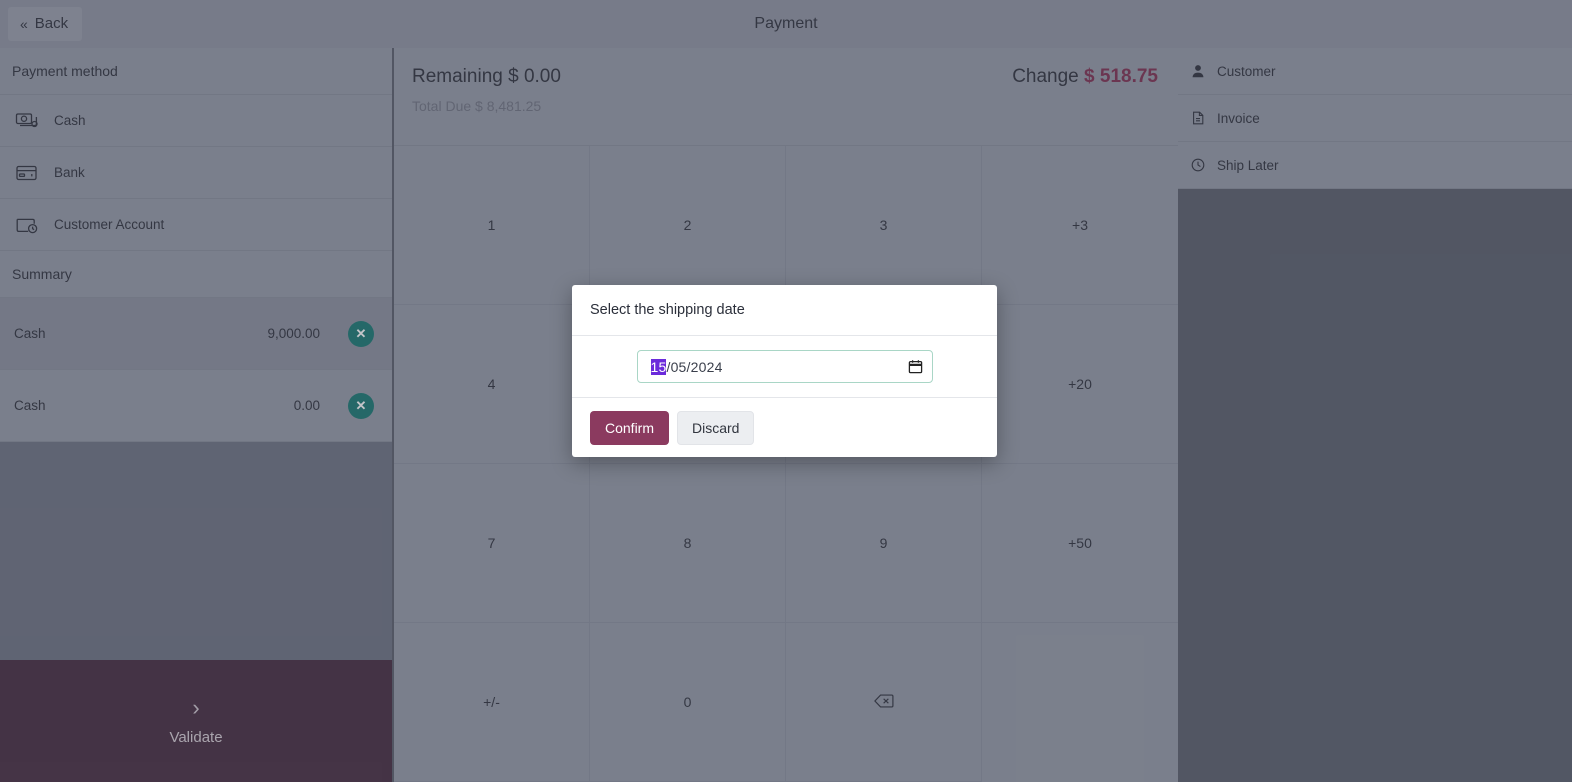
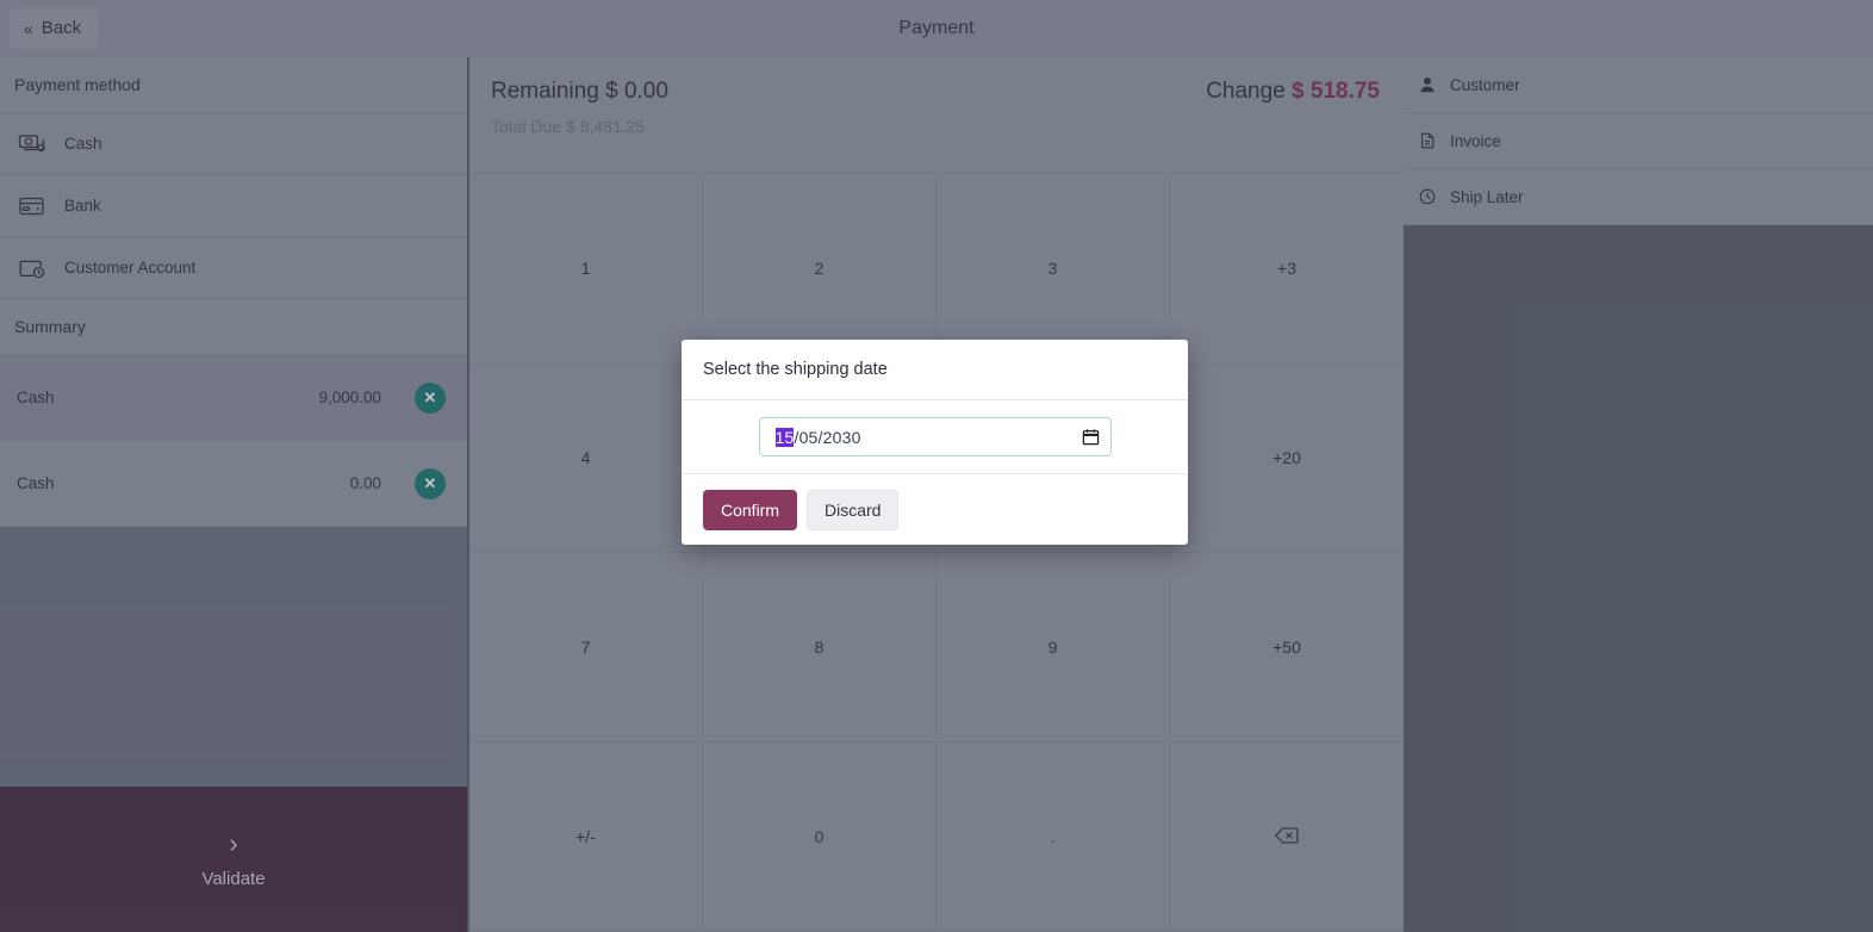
  «
  Back
  Payment
  Payment method
  Cash
  Bank
  Customer Account
  Summary
  Cash
  9,000.00
  ✕
  Cash
  0.00
  ✕
  ›
  Validate
  Remaining $ 0.00
  Change $ 518.75
  Total Due $ 8,481.25
  1
  2
  3
  +3
  4
  +20
  7
  8
  9
  +50
  +/-
  0
+ .
  Customer
  Invoice
  Ship Later
  Select the shipping date
- 15/05/2024
+ 15/05/2030
  Confirm
  Discard
